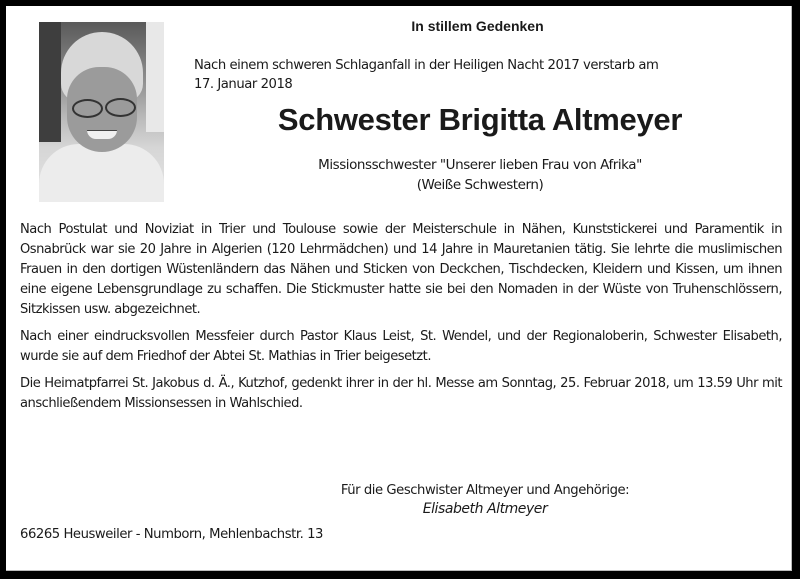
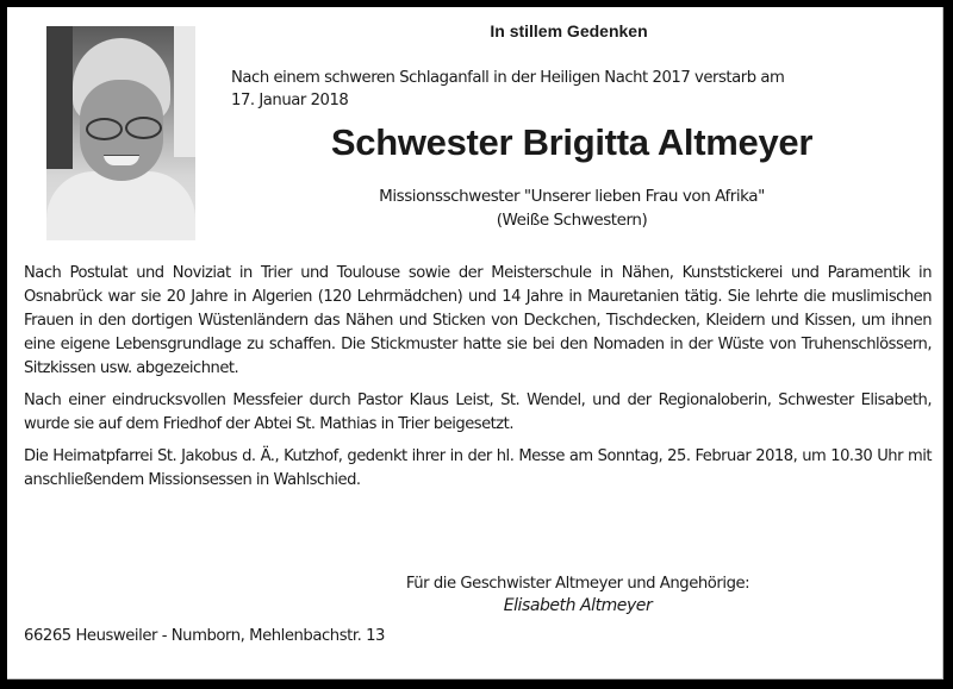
  In stillem Gedenken
  Nach einem schweren Schlaganfall in der Heiligen Nacht 2017 verstarb am
  17. Januar 2018
  Schwester Brigitta Altmeyer
  Missionsschwester "Unserer lieben Frau von Afrika"
  (Weiße Schwestern)
  Nach Postulat und Noviziat in Trier und Toulouse sowie der Meisterschule in Nähen, Kunststickerei und Paramentik in Osnabrück war sie 20 Jahre in Algerien (120 Lehrmädchen) und 14 Jahre in Mauretanien tätig. Sie lehrte die muslimischen Frauen in den dortigen Wüstenländern das Nähen und Sticken von Deckchen, Tischdecken, Kleidern und Kissen, um ihnen eine eigene Lebensgrundlage zu schaffen. Die Stickmuster hatte sie bei den Nomaden in der Wüste von Truhenschlössern, Sitzkissen usw. abgezeichnet.
  Nach einer eindrucksvollen Messfeier durch Pastor Klaus Leist, St. Wendel, und der Regionaloberin, Schwester Elisabeth, wurde sie auf dem Friedhof der Abtei St. Mathias in Trier beigesetzt.
- Die Heimatpfarrei St. Jakobus d. Ä., Kutzhof, gedenkt ihrer in der hl. Messe am Sonntag, 25. Februar 2018, um 13.59 Uhr mit anschließendem Missionsessen in Wahlschied.
+ Die Heimatpfarrei St. Jakobus d. Ä., Kutzhof, gedenkt ihrer in der hl. Messe am Sonntag, 25. Februar 2018, um 10.30 Uhr mit anschließendem Missionsessen in Wahlschied.
  Für die Geschwister Altmeyer und Angehörige:
  Elisabeth Altmeyer
  66265 Heusweiler - Numborn, Mehlenbachstr. 13
